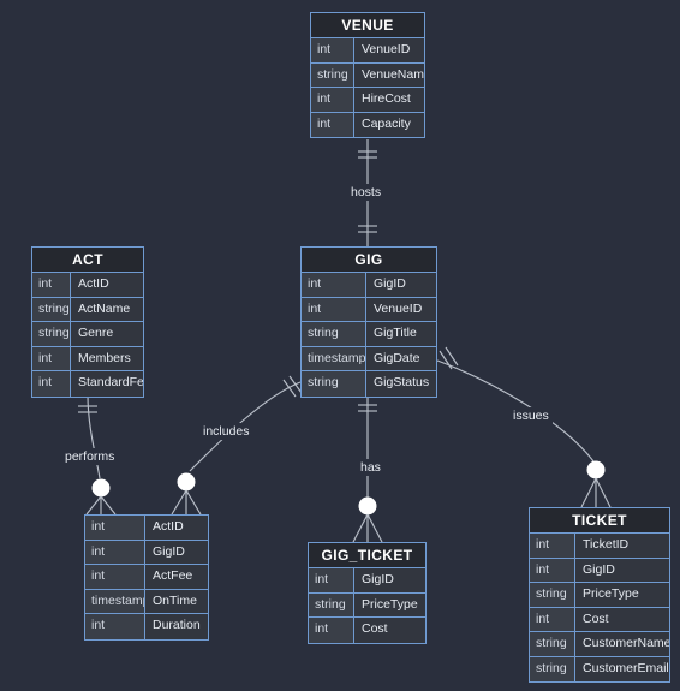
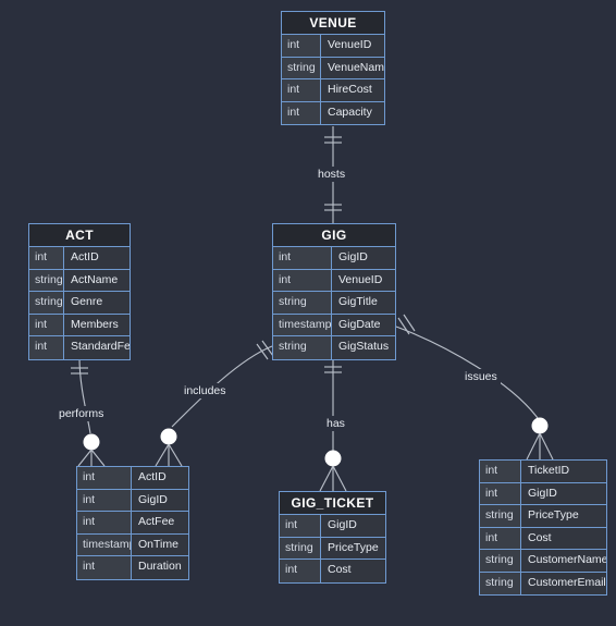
  VENUE
  int
  VenueID
  string
  VenueNam
  int
  HireCost
  int
  Capacity
  ACT
  int
  ActID
  string
  ActName
  string
  Genre
  int
  Members
  int
  StandardFe
  GIG
  int
  GigID
  int
  VenueID
  string
  GigTitle
  timestamp
  GigDate
  string
  GigStatus
  int
  ActID
  int
  GigID
  int
  ActFee
  timestam
  OnTime
  int
  Duration
  GIG_TICKET
  int
  GigID
  string
  PriceType
  int
  Cost
- TICKET
  int
  TicketID
  int
  GigID
  string
  PriceType
  int
  Cost
  string
  CustomerName
  string
  CustomerEmail
  hosts
  performs
  includes
  has
  issues
